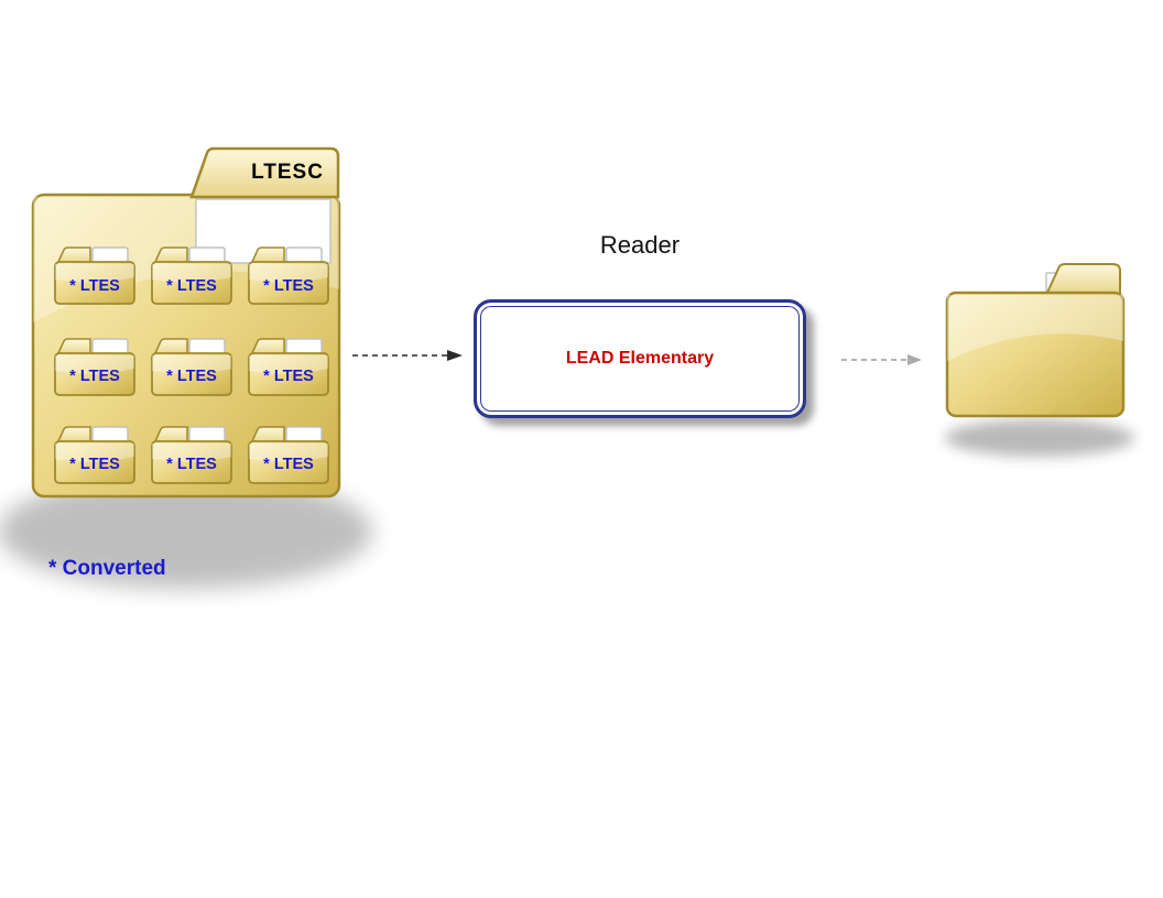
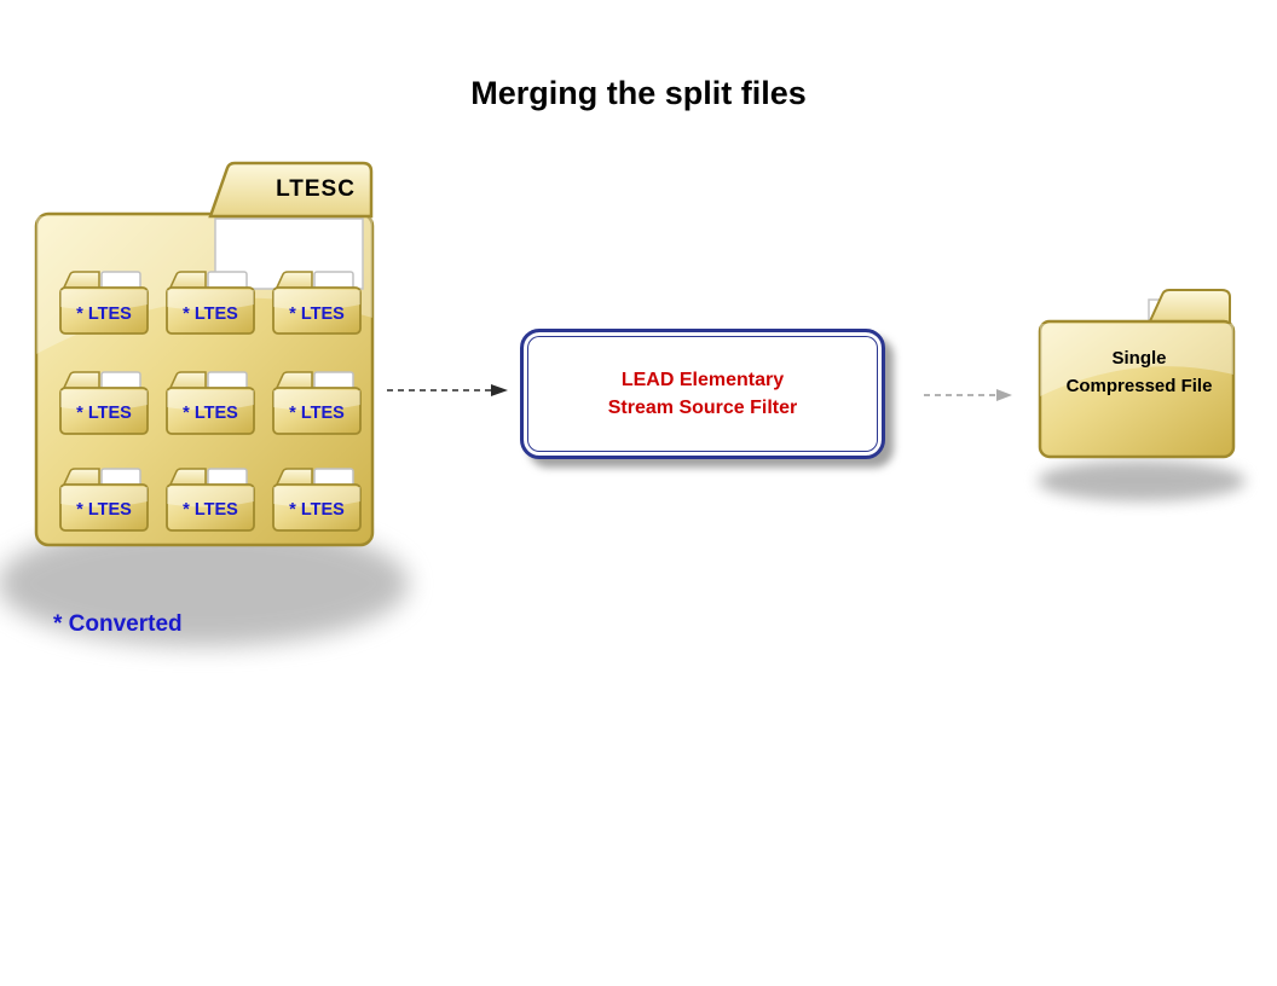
+ Merging the split files
  LTESC
  * LTES
  * LTES
  * LTES
  * LTES
  * LTES
  * LTES
  * LTES
  * LTES
  * LTES
  * Converted
- Reader
  LEAD Elementary
+ Stream Source Filter
+ Single Compressed File
